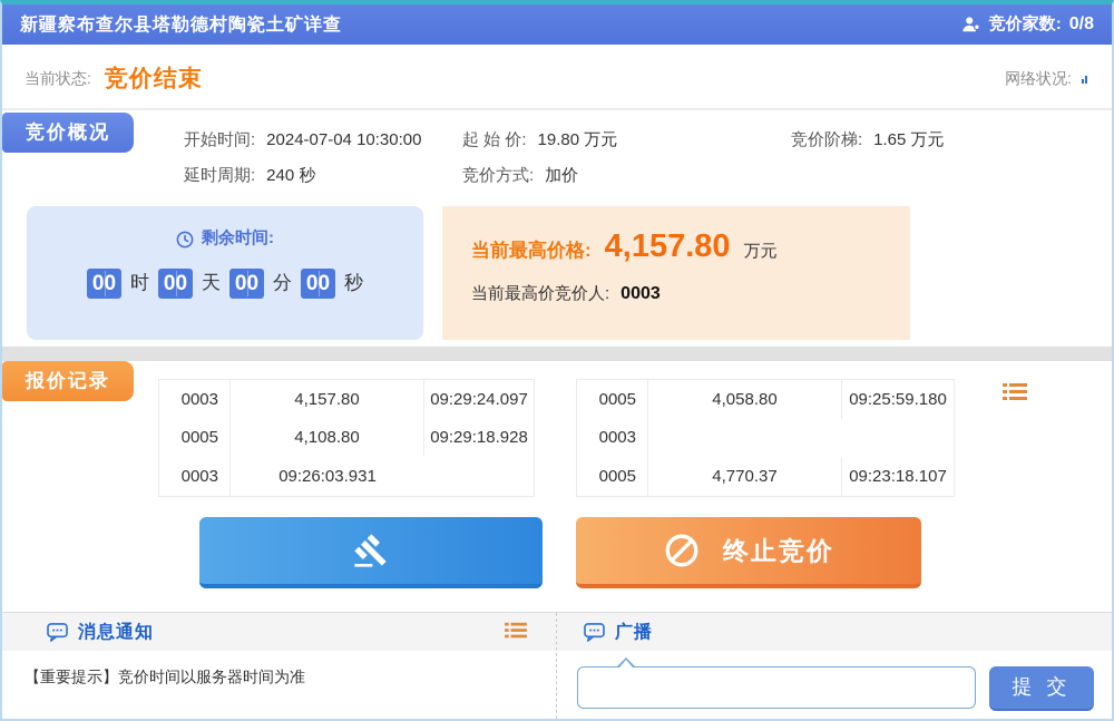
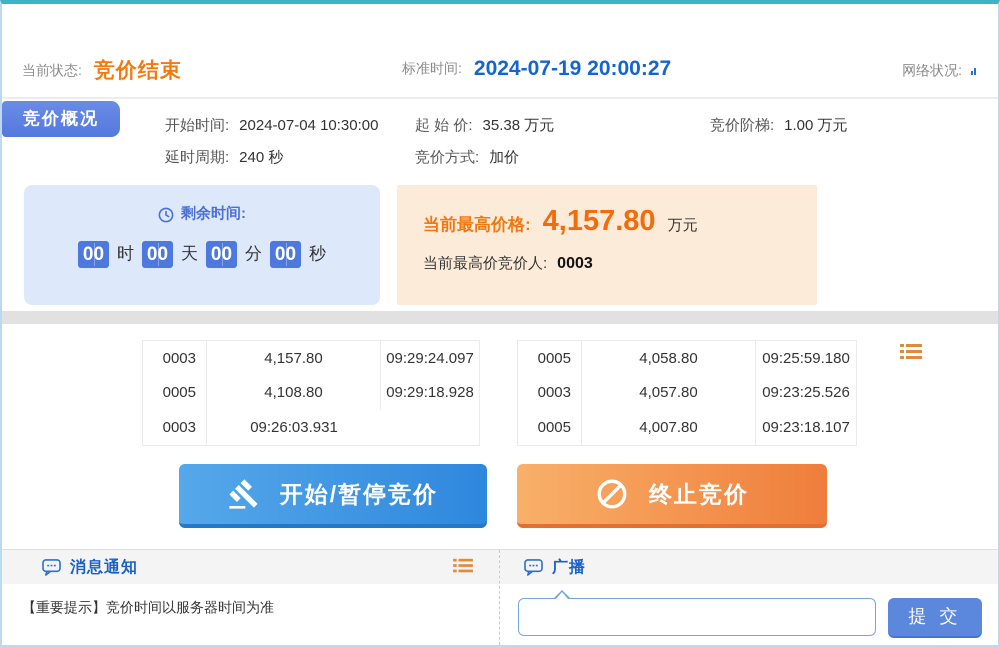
- 新疆察布查尔县塔勒德村陶瓷土矿详查
- 竞价家数:
- 0/8
  当前状态:
  竞价结束
+ 标准时间:
+ 2024-07-19 20:00:27
  网络状况:
  竞价概况
  开始时间:
  2024-07-04 10:30:00
  起 始 价:
- 19.80 万元
+ 35.38 万元
  竞价阶梯:
- 1.65 万元
+ 1.00 万元
  延时周期:
  240 秒
  竞价方式:
  加价
  剩余时间:
  00
  时
  00
  天
  00
  分
  00
  秒
  当前最高价格:
  4,157.80
  万元
  当前最高价竞价人:
  0003
- 报价记录
  0003
  4,157.80
  09:29:24.097
  0005
  4,108.80
  09:29:18.928
  0003
  09:26:03.931
  0005
  4,058.80
  09:25:59.180
  0003
+ 4,057.80
+ 09:23:25.526
  0005
- 4,770.37
+ 4,007.80
  09:23:18.107
+ 开始/暂停竞价
  终止竞价
  消息通知
  【重要提示】竞价时间以服务器时间为准
  广播
  提 交
